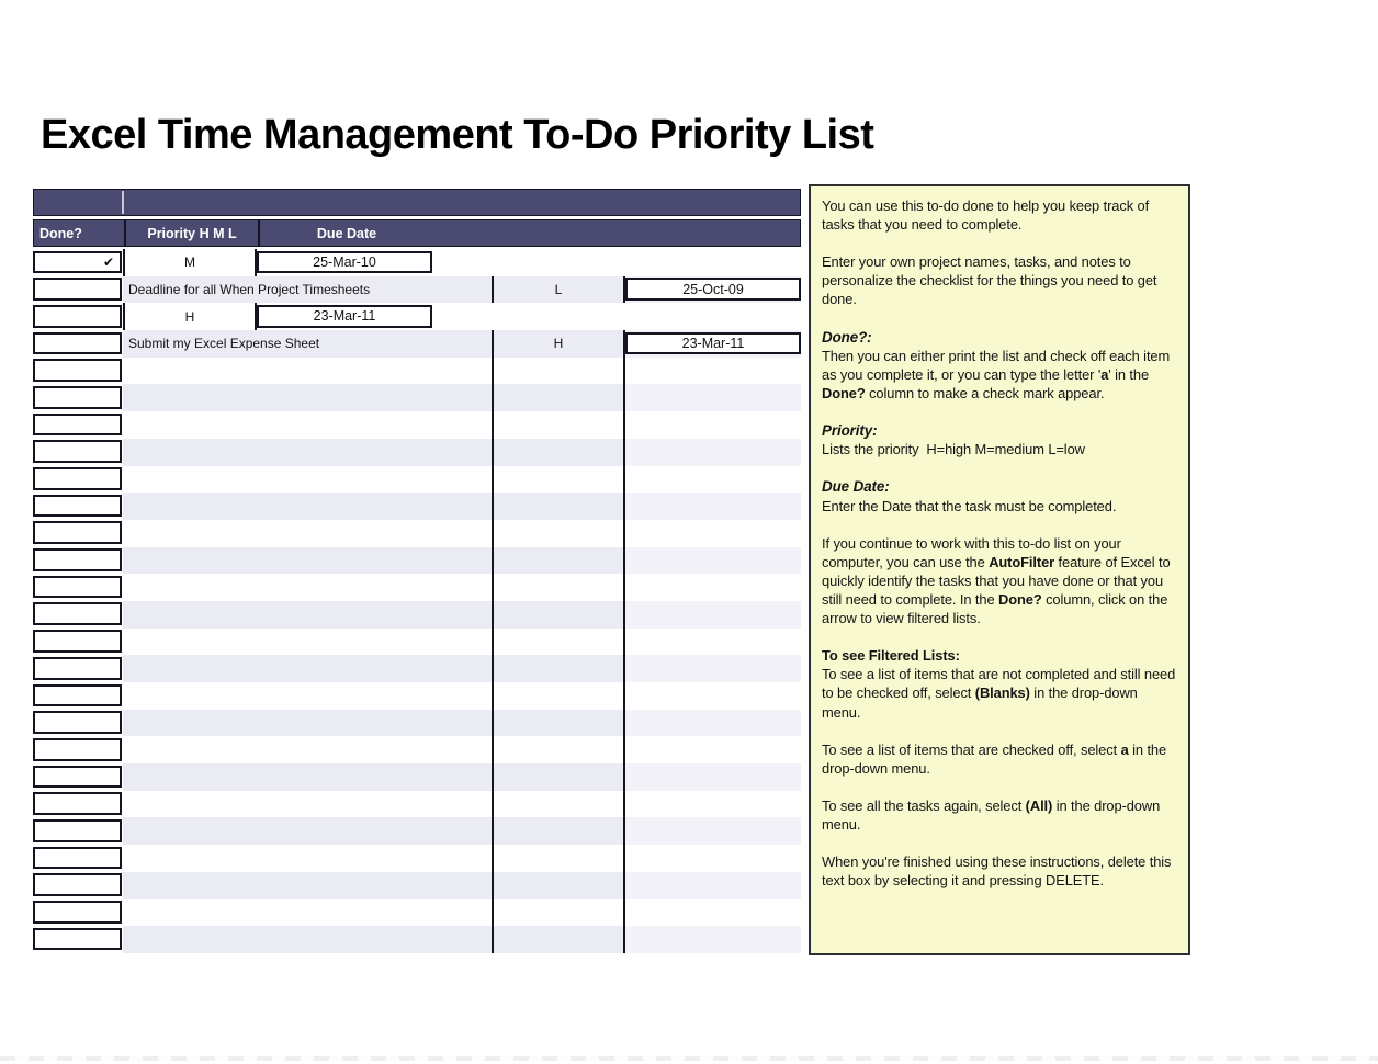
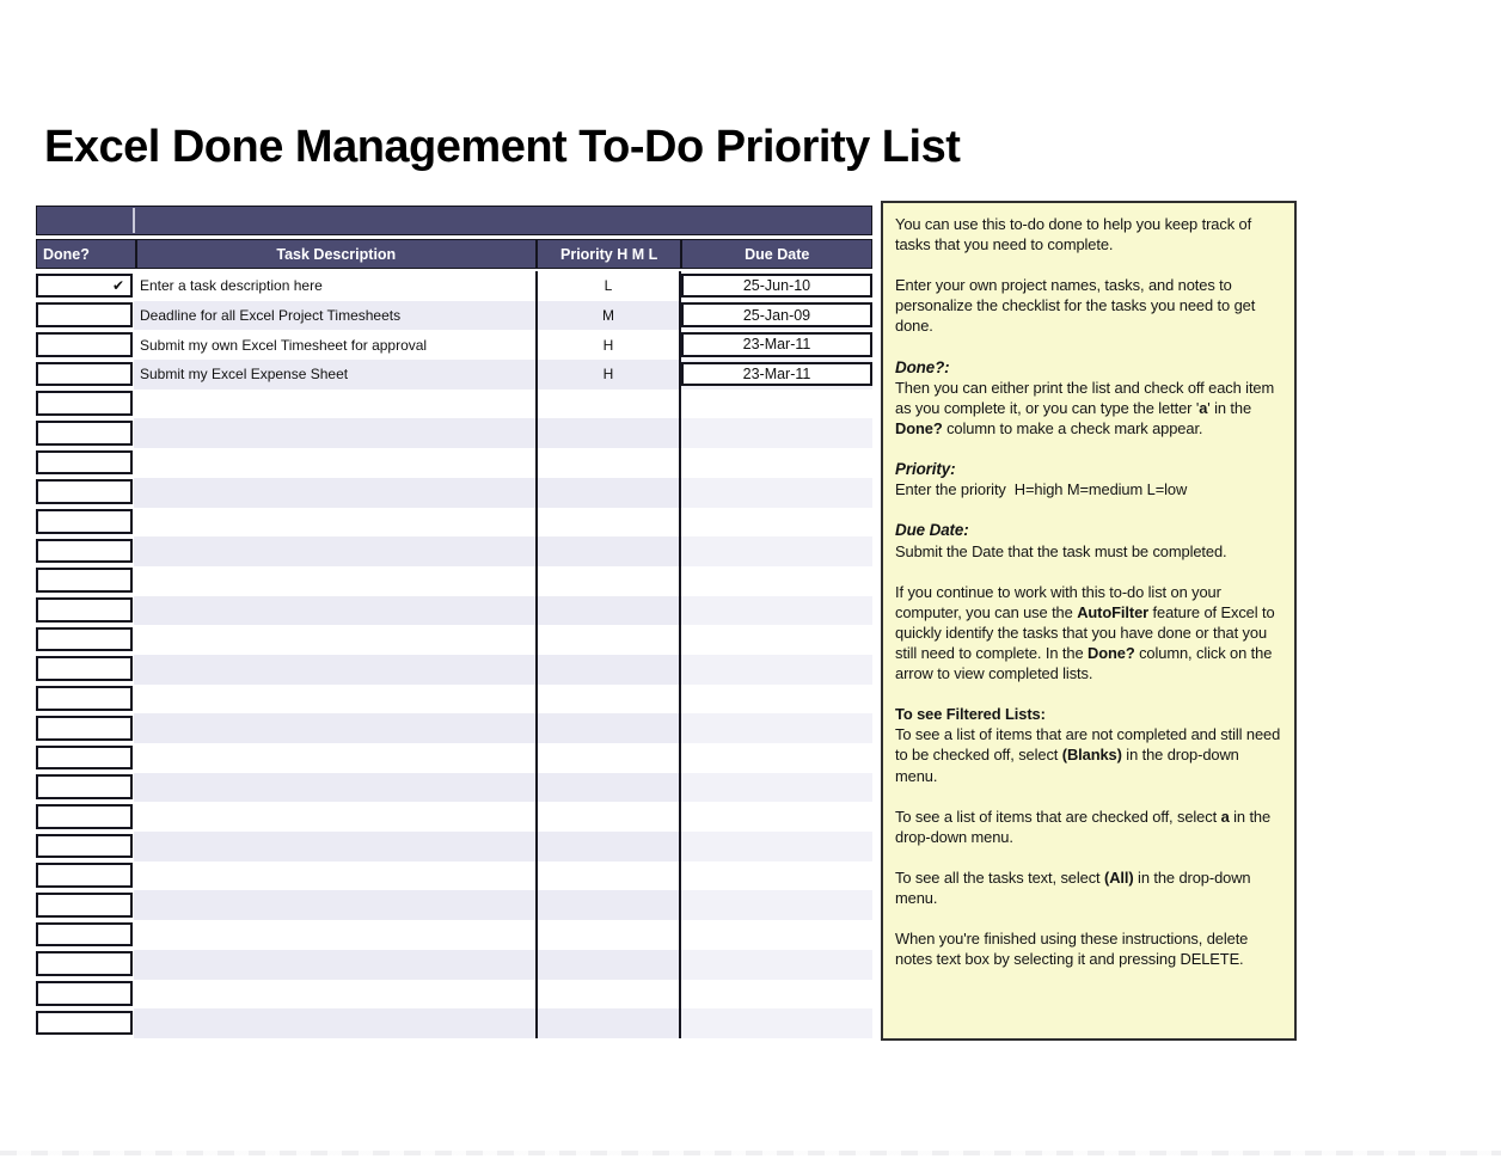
- Excel Time Management To-Do Priority List
+ Excel Done Management To-Do Priority List
  Done?
+ Task Description
  Priority H M L
  Due Date
  ✔
+ Enter a task description here
- M
+ L
- 25-Mar-10
+ 25-Jun-10
- Deadline for all When Project Timesheets
+ Deadline for all Excel Project Timesheets
- L
+ M
- 25-Oct-09
+ 25-Jan-09
+ Submit my own Excel Timesheet for approval
  H
  23-Mar-11
  Submit my Excel Expense Sheet
  H
  23-Mar-11
  You can use this to-do done to help you keep track of tasks that you need to complete.
- Enter your own project names, tasks, and notes to personalize the checklist for the things you need to get done.
+ Enter your own project names, tasks, and notes to personalize the checklist for the tasks you need to get done.
  Done?:
  Then you can either print the list and check off each item as you complete it, or you can type the letter 'a' in the Done? column to make a check mark appear.
  Priority:
- Lists the priority H=high M=medium L=low
+ Enter the priority H=high M=medium L=low
  Due Date:
- Enter the Date that the task must be completed.
+ Submit the Date that the task must be completed.
- If you continue to work with this to-do list on your computer, you can use the AutoFilter feature of Excel to quickly identify the tasks that you have done or that you still need to complete. In the Done? column, click on the arrow to view filtered lists.
+ If you continue to work with this to-do list on your computer, you can use the AutoFilter feature of Excel to quickly identify the tasks that you have done or that you still need to complete. In the Done? column, click on the arrow to view completed lists.
  To see Filtered Lists:
  To see a list of items that are not completed and still need to be checked off, select (Blanks) in the drop-down menu.
  To see a list of items that are checked off, select a in the drop-down menu.
- To see all the tasks again, select (All) in the drop-down menu.
+ To see all the tasks text, select (All) in the drop-down menu.
- When you're finished using these instructions, delete this text box by selecting it and pressing DELETE.
+ When you're finished using these instructions, delete notes text box by selecting it and pressing DELETE.
